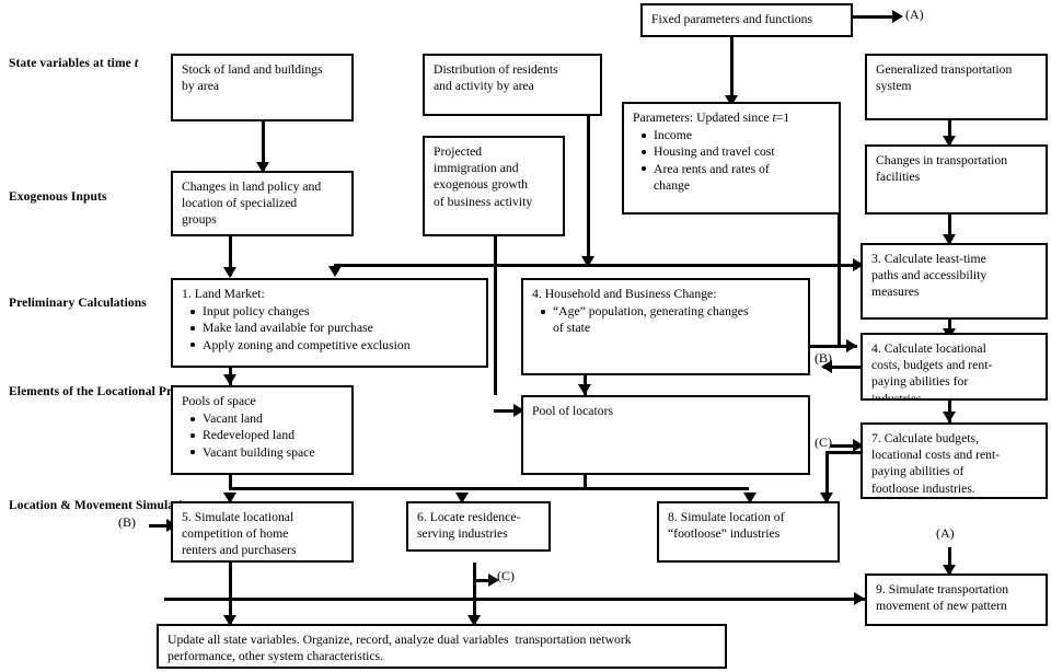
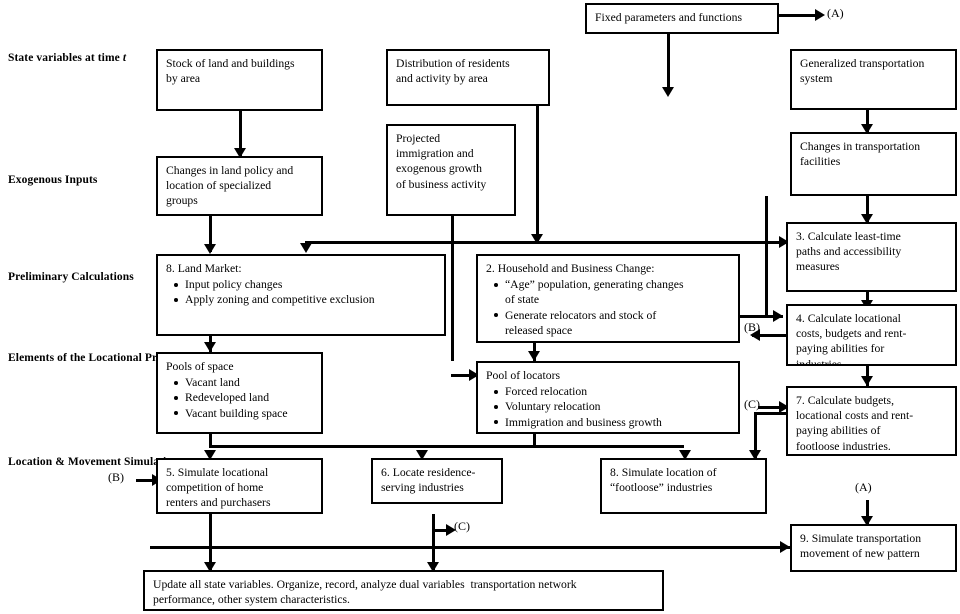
  State variables at time t
  Exogenous Inputs
  Preliminary Calculations
  Elements of the Locational Pr
  Location & Movement Simul
  Fixed parameters and functions
  Stock of land and buildings
  by area
  Distribution of residents
  and activity by area
  Generalized transportation
  system
- Parameters: Updated since t=1
- Income
- Housing and travel cost
- Area rents and rates of
- change
  Changes in land policy and
  location of specialized
  groups
  Projected
  immigration and
  exogenous growth
  of business activity
  Changes in transportation
  facilities
- 1. Land Market:
+ 8. Land Market:
  Input policy changes
- Make land available for purchase
  Apply zoning and competitive exclusion
- 4. Household and Business Change:
+ 2. Household and Business Change:
  “Age” population, generating changes
  of state
+ Generate relocators and stock of
+ released space
  3. Calculate least-time
  paths and accessibility
  measures
  4. Calculate locational
  costs, budgets and rent-
  paying abilities for
  industries
  Pools of space
  Vacant land
  Redeveloped land
  Vacant building space
  Pool of locators
+ Forced relocation
+ Voluntary relocation
+ Immigration and business growth
  7. Calculate budgets,
  locational costs and rent-
  paying abilities of
  footloose industries.
  5. Simulate locational
  competition of home
  renters and purchasers
  6. Locate residence-
  serving industries
  8. Simulate location of
  “footloose” industries
  9. Simulate transportation
  movement of new pattern
  Update all state variables. Organize, record, analyze dual variables transportation network
  performance, other system characteristics.
  (A)
  (B)
  (C)
  (B)
  (C)
  (A)
